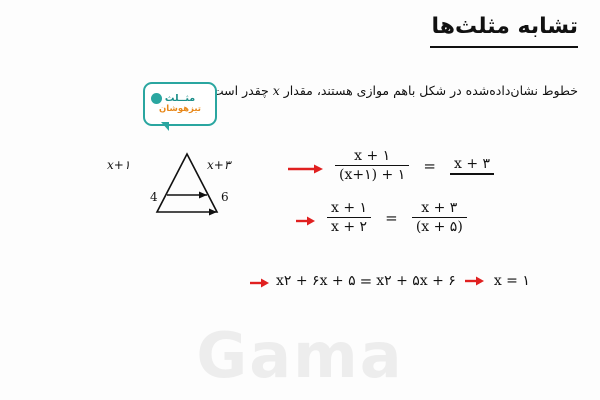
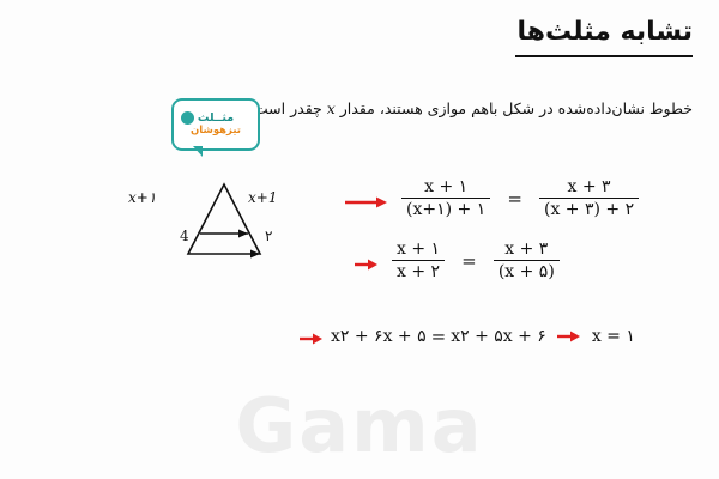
  تشابه مثلث‌ها
  خطوط نشان‌داده‌شده در شکل باهم موازی هستند، مقدار x چقدر است
  مثــلث
  تیزهوشان
  x+۱
- x+۳
+ x+1
  4
- 6
+ ۲
  x + ۱
  (x+۱) + ۱
  =
  x + ۳
+ (x + ۳) + ۲
  x + ۱
  x + ۲
  =
  x + ۳
  (x + ۵)
  x۲ + ۶x + ۵
  =
  x۲ + ۵x + ۶
  x = ۱
